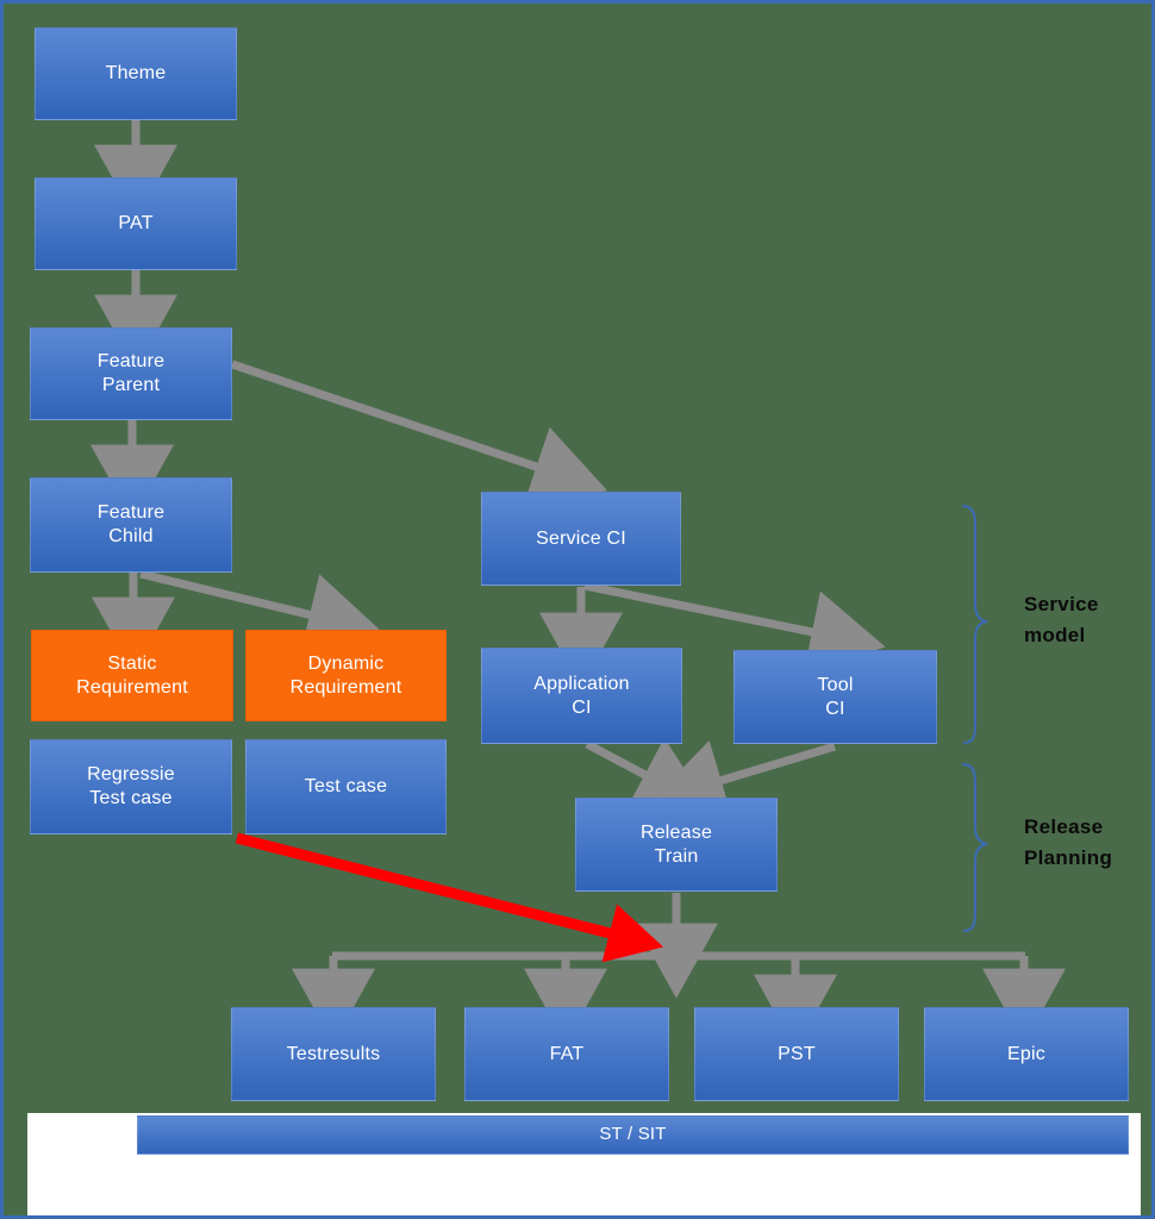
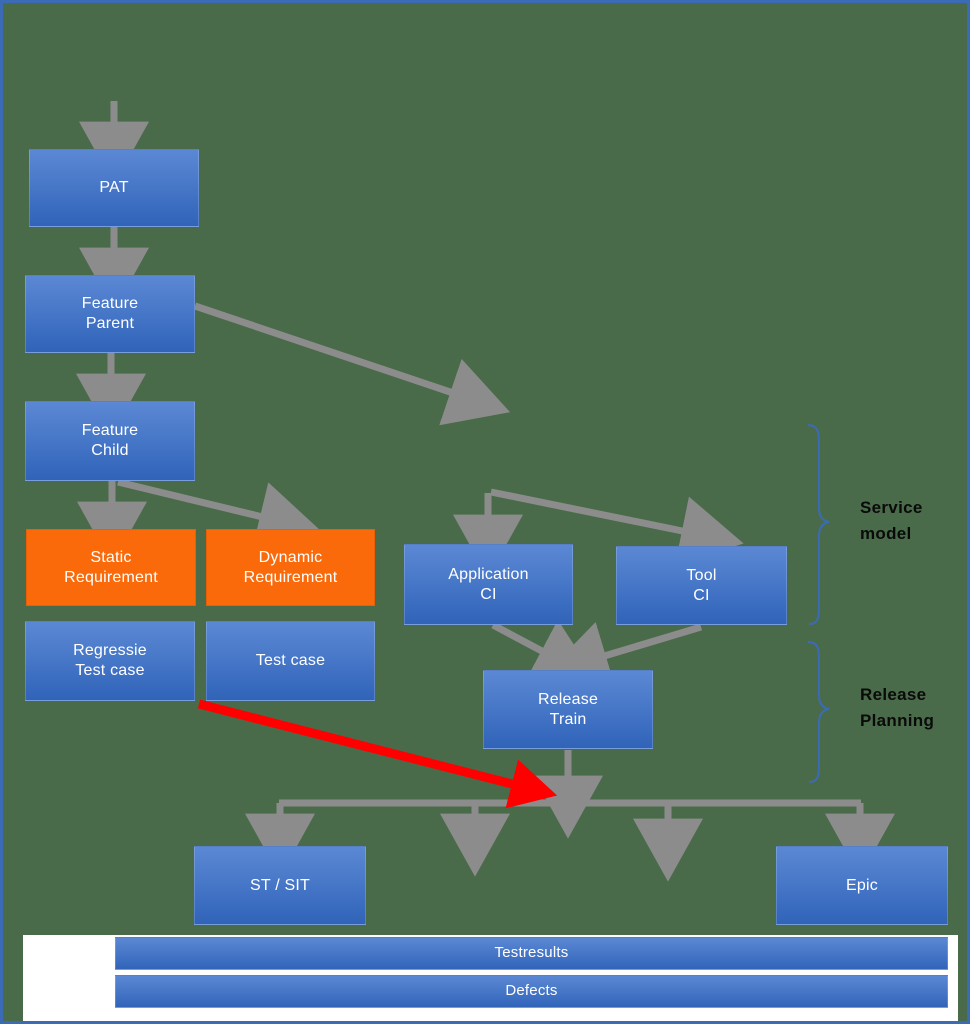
- Theme
  PAT
  Feature
  Parent
  Feature
  Child
  Static
  Requirement
  Dynamic
  Requirement
  Regressie
  Test case
  Test case
- Service CI
  Application
  CI
  Tool
  CI
  Release
  Train
- Testresults
+ ST / SIT
- FAT
- PST
  Epic
- ST / SIT
+ Testresults
+ Defects
  Service
  model
  Release
  Planning
